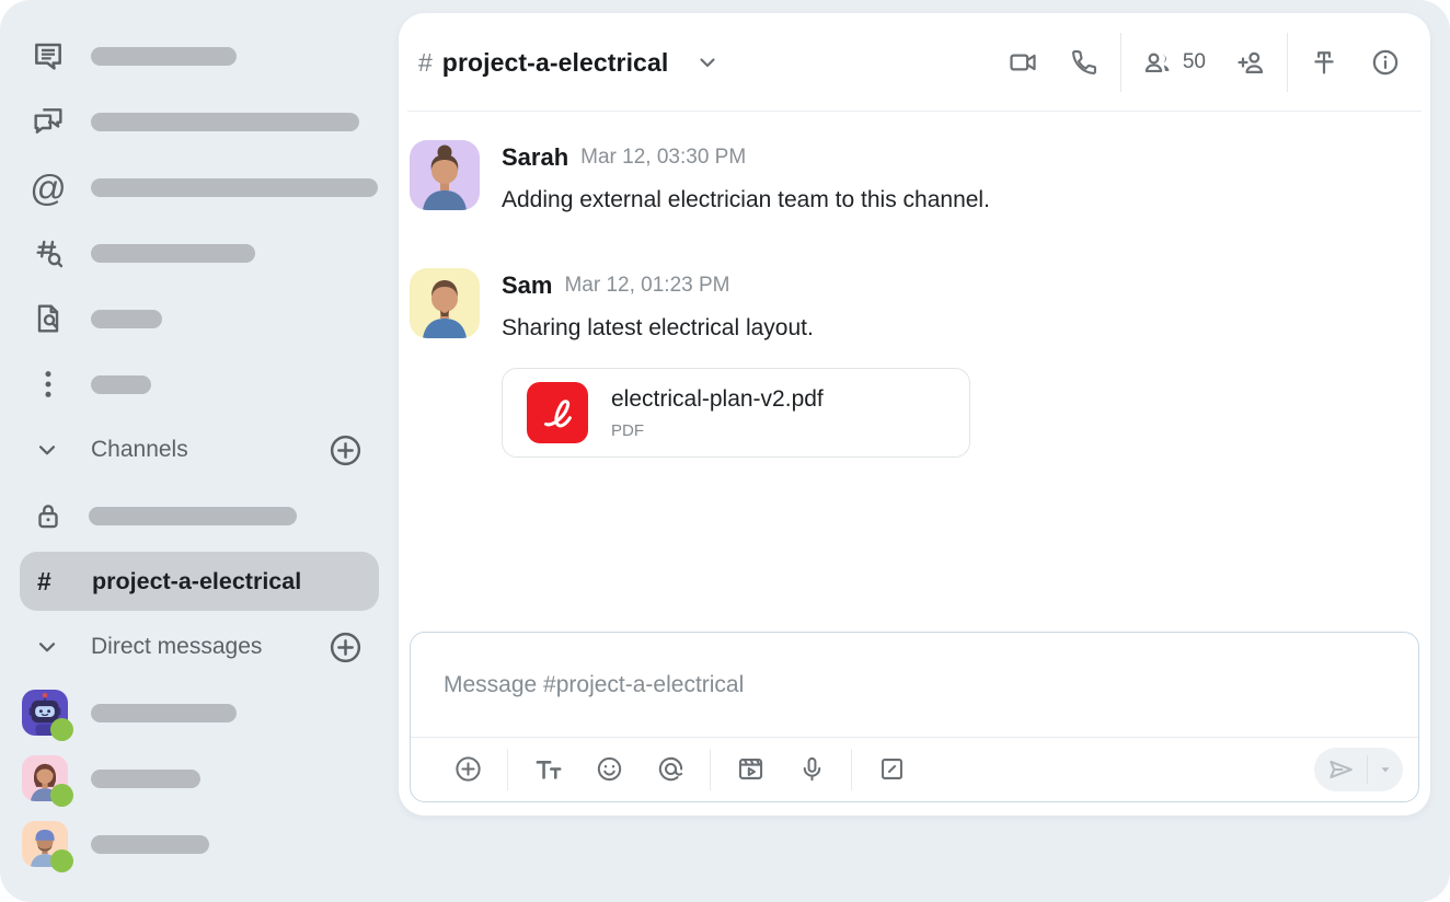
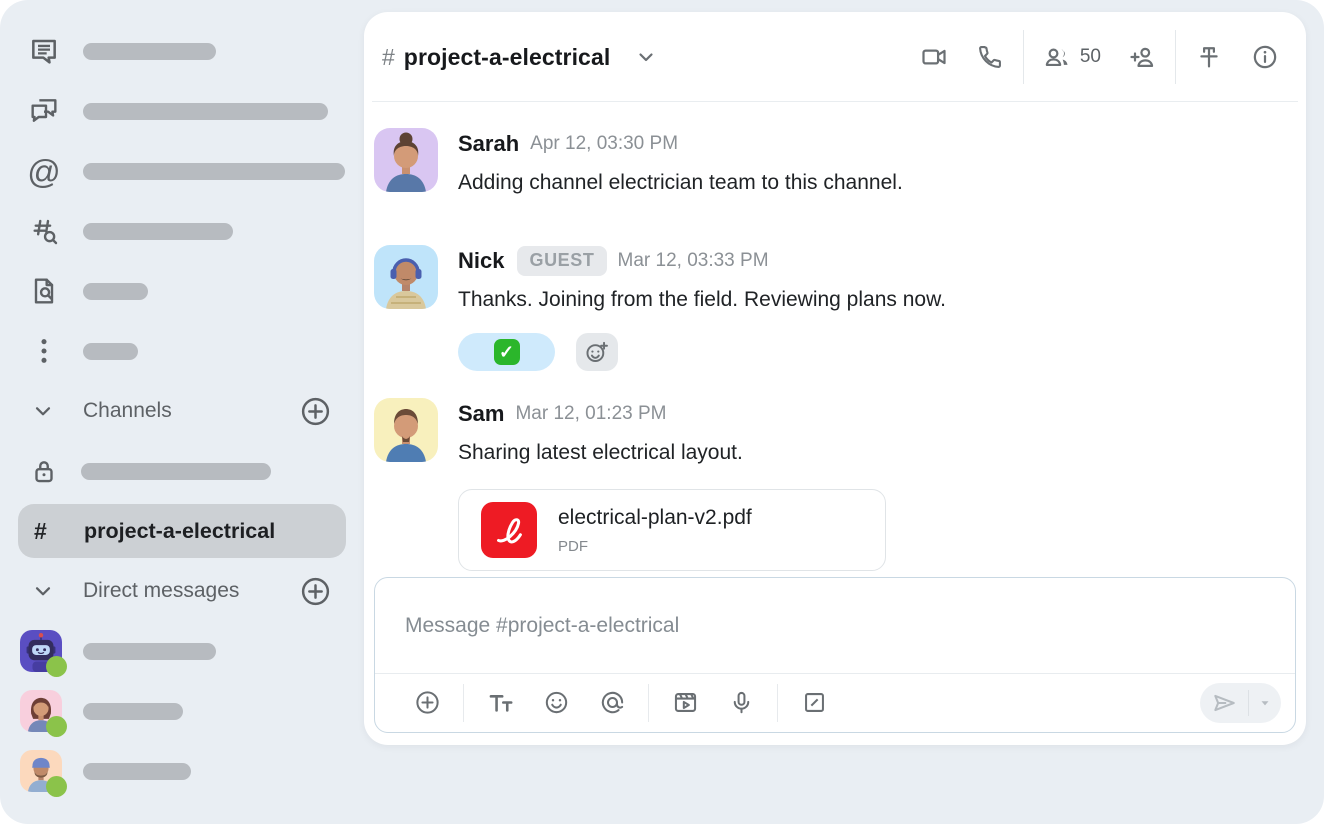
  @
  Channels
  #
  project-a-electrical
  Direct messages
  #
  project-a-electrical
  50
  Sarah
- Mar 12, 03:30 PM
+ Apr 12, 03:30 PM
- Adding external electrician team to this channel.
+ Adding channel electrician team to this channel.
+ Nick
+ GUEST
+ Mar 12, 03:33 PM
+ Thanks. Joining from the field. Reviewing plans now.
+ ✓
  Sam
  Mar 12, 01:23 PM
  Sharing latest electrical layout.
  electrical-plan-v2.pdf
  PDF
  Message #project-a-electrical
